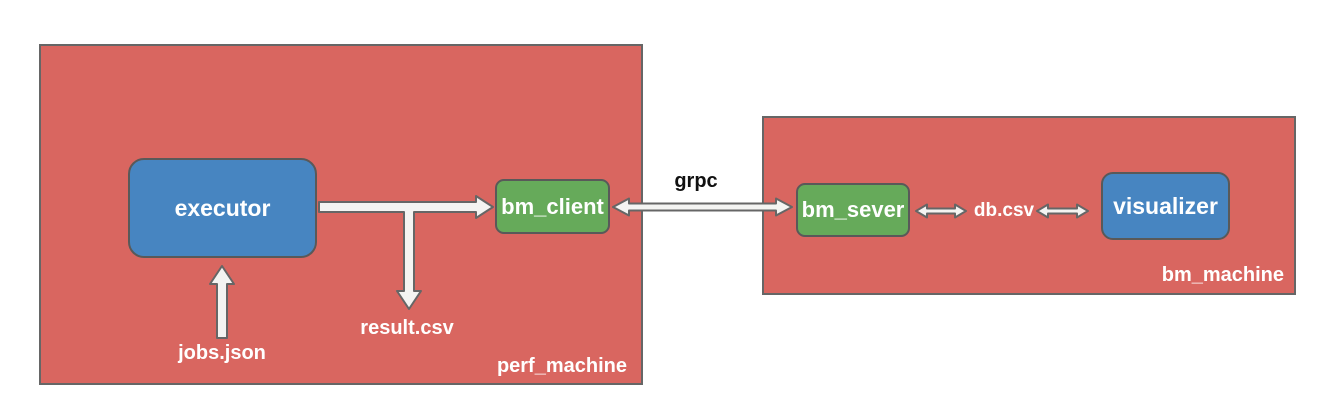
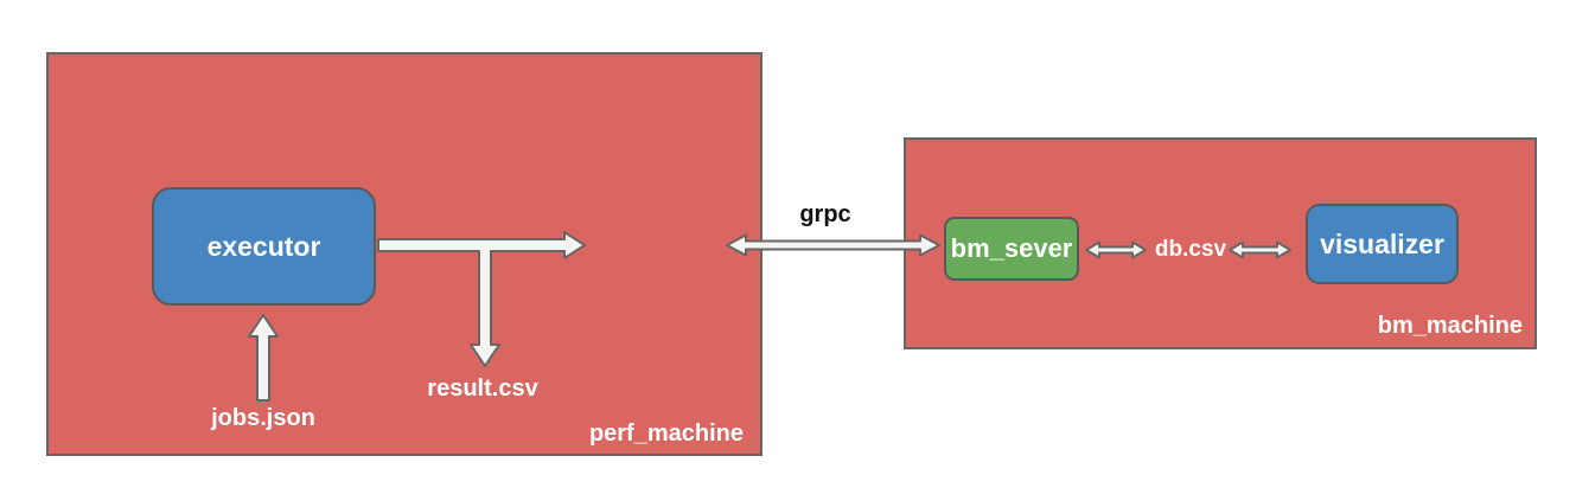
  perf_machine
  bm_machine
  executor
- bm_client
  bm_sever
  visualizer
  jobs.json
  result.csv
  db.csv
  grpc
